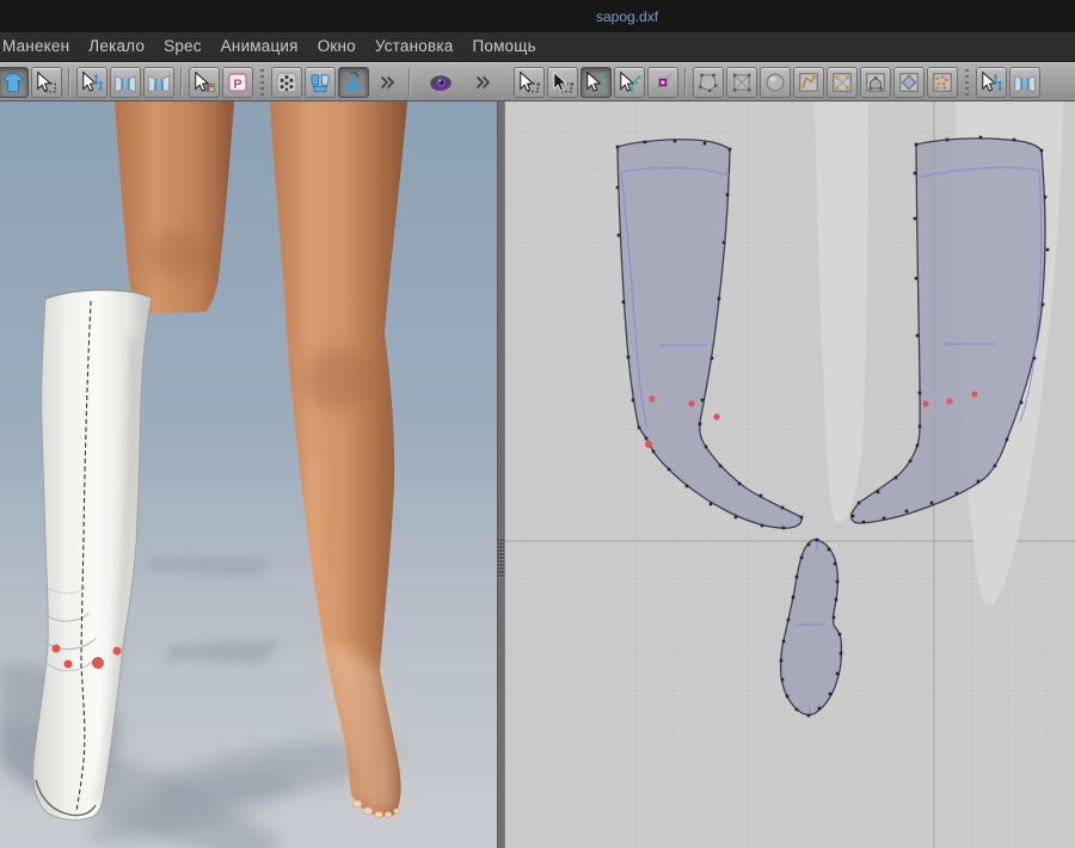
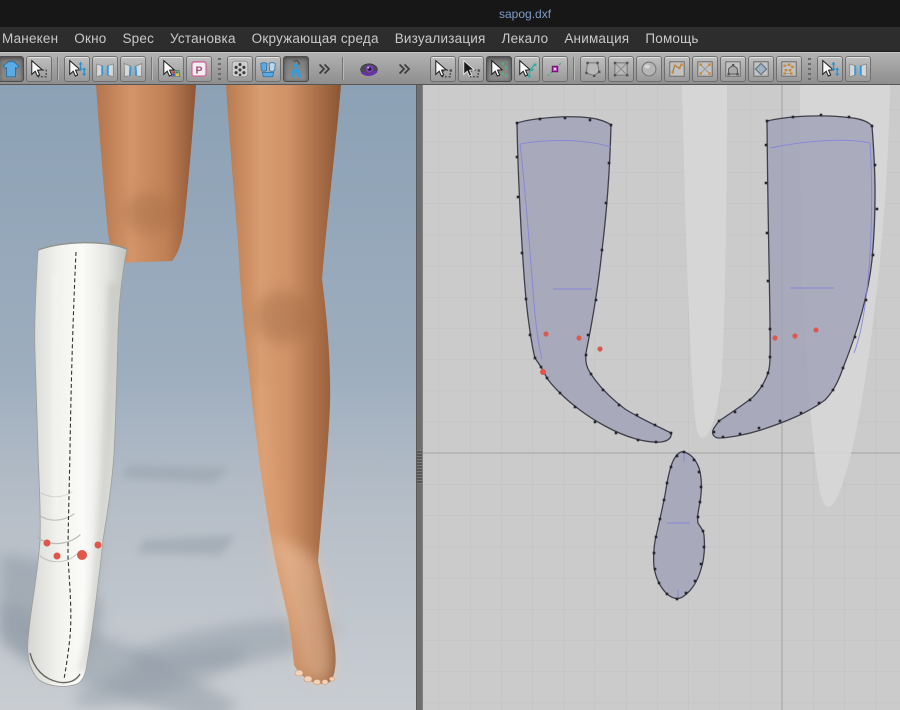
  sapog.dxf
  Манекен
- Лекало
+ Окно
  Spec
- Анимация
+ Установка
+ Окружающая среда
+ Визуализация
- Окно
+ Лекало
- Установка
+ Анимация
  Помощь
  P
